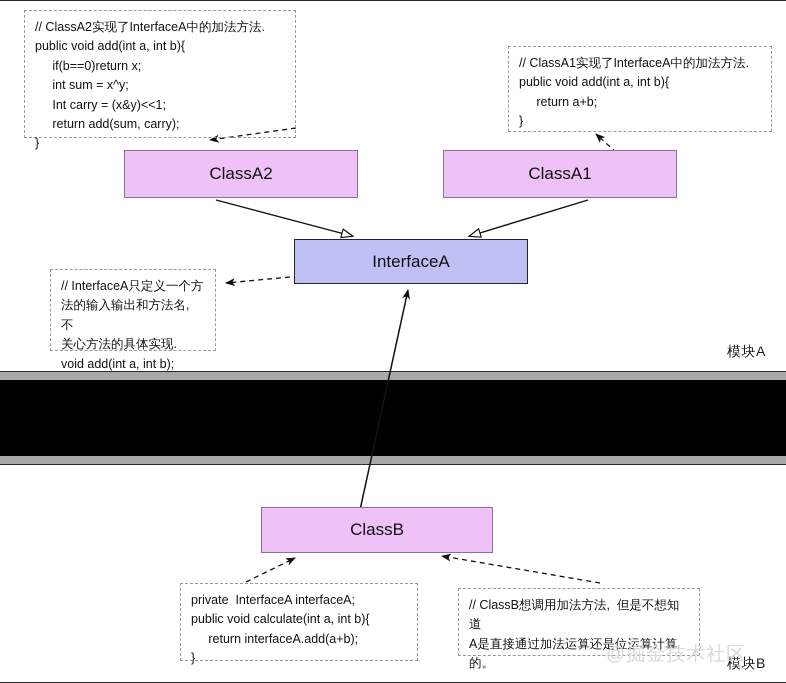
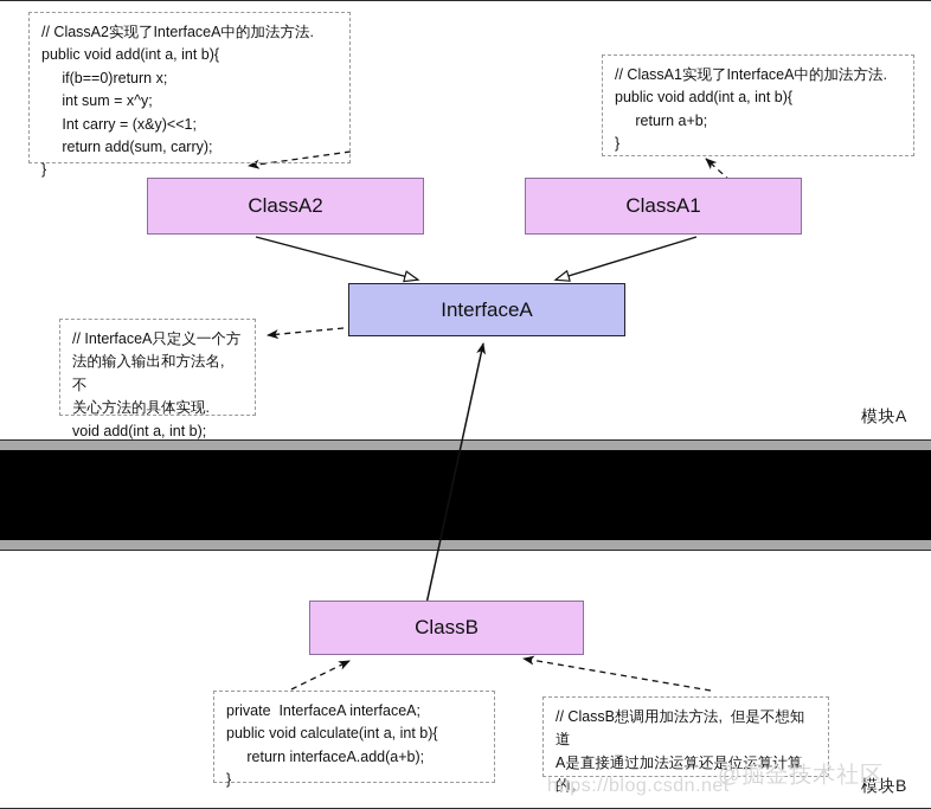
  ClassA2
  ClassA1
  InterfaceA
  ClassB
  // ClassA2实现了InterfaceA中的加法方法.
  public void add(int a, int b){
  if(b==0)return x;
  int sum = x^y;
  Int carry = (x&y)<<1;
  return add(sum, carry);
  }
  // ClassA1实现了InterfaceA中的加法方法.
  public void add(int a, int b){
  return a+b;
  }
  // InterfaceA只定义一个方
  法的输入输出和方法名, 不
  关心方法的具体实现.
  void add(int a, int b);
  private InterfaceA interfaceA;
  public void calculate(int a, int b){
  return interfaceA.add(a+b);
  }
  // ClassB想调用加法方法, 但是不想知道
  A是直接通过加法运算还是位运算计算
  的。
  模块A
  模块B
  @掘金技术社区
+ https://blog.csdn.net
